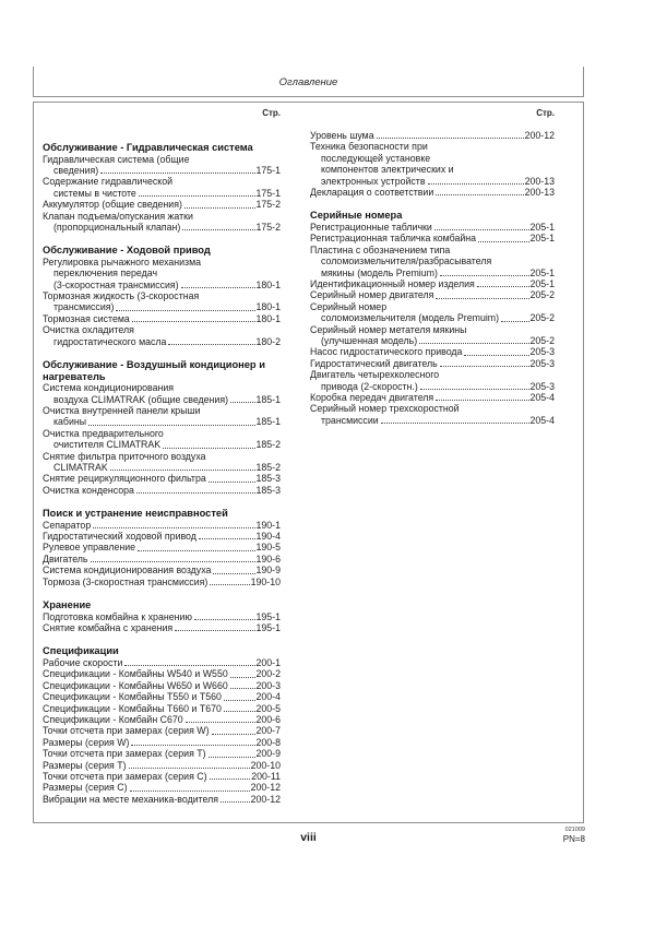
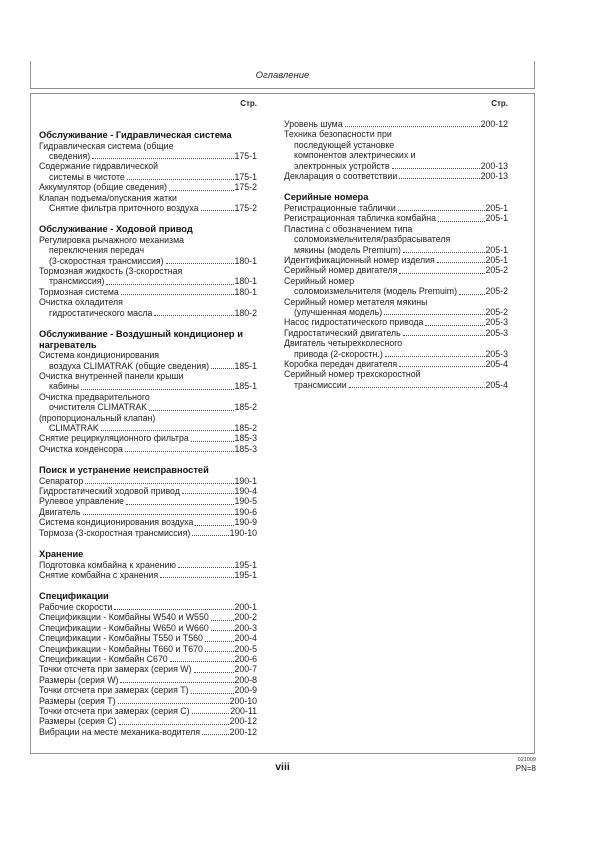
  Оглавление
  Стр.
  Стр.
  Обслуживание - Гидравлическая система
  Гидравлическая система (общие
  сведения)
  175-1
  Содержание гидравлической
  системы в чистоте
  175-1
  Аккумулятор (общие сведения)
  175-2
  Клапан подъема/опускания жатки
- (пропорциональный клапан)
+ Снятие фильтра приточного воздуха
  175-2
  Обслуживание - Ходовой привод
  Регулировка рычажного механизма
  переключения передач
  (3-скоростная трансмиссия)
  180-1
  Тормозная жидкость (3-скоростная
  трансмиссия)
  180-1
  Тормозная система
  180-1
  Очистка охладителя
  гидростатического масла
  180-2
  Обслуживание - Воздушный кондиционер и нагреватель
  Система кондиционирования
  воздуха CLIMATRAK (общие сведения)
  185-1
  Очистка внутренней панели крыши
  кабины
  185-1
  Очистка предварительного
  очистителя CLIMATRAK
  185-2
- Снятие фильтра приточного воздуха
+ (пропорциональный клапан)
  CLIMATRAK
  185-2
  Снятие рециркуляционного фильтра
  185-3
  Очистка конденсора
  185-3
  Поиск и устранение неисправностей
  Сепаратор
  190-1
  Гидростатический ходовой привод
  190-4
  Рулевое управление
  190-5
  Двигатель
  190-6
  Система кондиционирования воздуха
  190-9
  Тормоза (3-скоростная трансмиссия)
  190-10
  Хранение
  Подготовка комбайна к хранению
  195-1
  Снятие комбайна с хранения
  195-1
  Спецификации
  Рабочие скорости
  200-1
  Спецификации - Комбайны W540 и W550
  200-2
  Спецификации - Комбайны W650 и W660
  200-3
  Спецификации - Комбайны T550 и T560
  200-4
  Спецификации - Комбайны T660 и T670
  200-5
  Спецификации - Комбайн C670
  200-6
  Точки отсчета при замерах (серия W)
  200-7
  Размеры (серия W)
  200-8
  Точки отсчета при замерах (серия T)
  200-9
  Размеры (серия T)
  200-10
  Точки отсчета при замерах (серия C)
  200-11
  Размеры (серия C)
  200-12
  Вибрации на месте механика-водителя
  200-12
  Уровень шума
  200-12
  Техника безопасности при
  последующей установке
  компонентов электрических и
  электронных устройств
  200-13
  Декларация о соответствии
  200-13
  Серийные номера
  Регистрационные таблички
  205-1
  Регистрационная табличка комбайна
  205-1
  Пластина с обозначением типа
  соломоизмельчителя/разбрасывателя
  мякины (модель Premium)
  205-1
  Идентификационный номер изделия
  205-1
  Серийный номер двигателя
  205-2
  Серийный номер
  соломоизмельчителя (модель Premuim)
  205-2
  Серийный номер метателя мякины
  (улучшенная модель)
  205-2
  Насос гидростатического привода
  205-3
  Гидростатический двигатель
  205-3
  Двигатель четырехколесного
  привода (2-скоростн.)
  205-3
  Коробка передач двигателя
  205-4
  Серийный номер трехскоростной
  трансмиссии
  205-4
  viii
  PN=8
